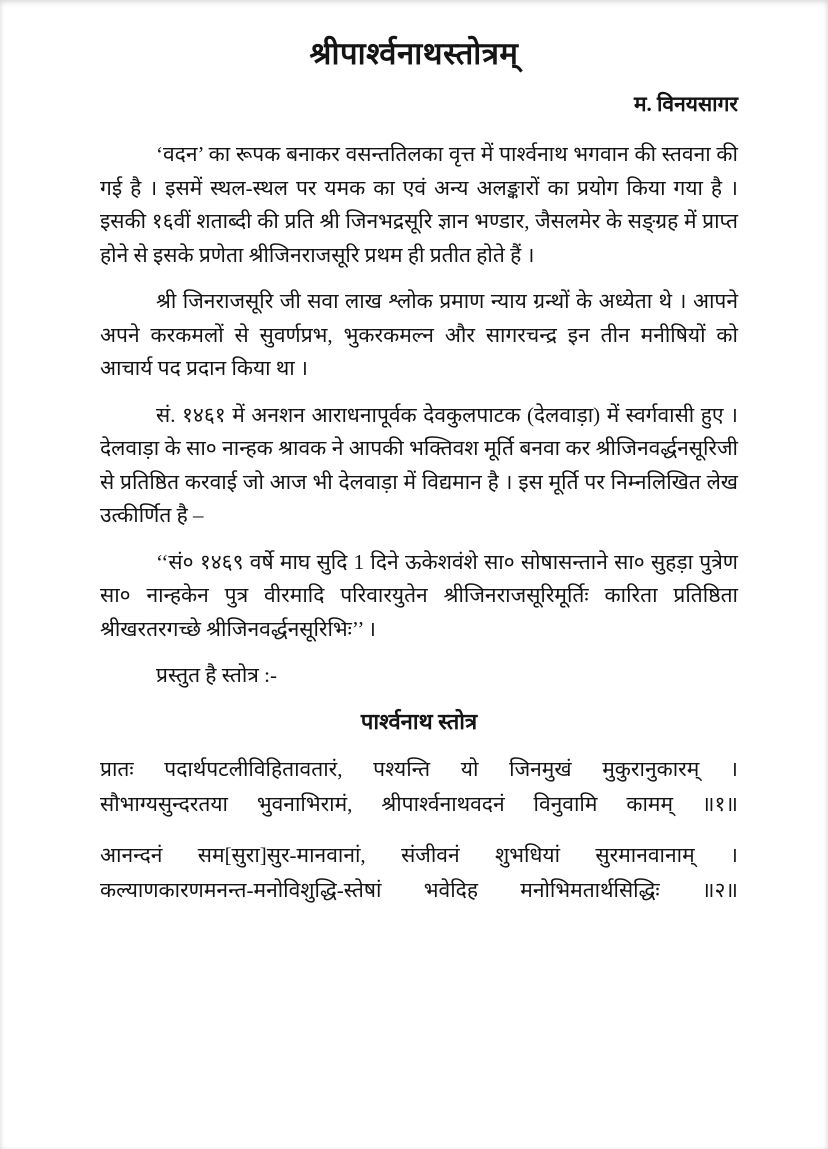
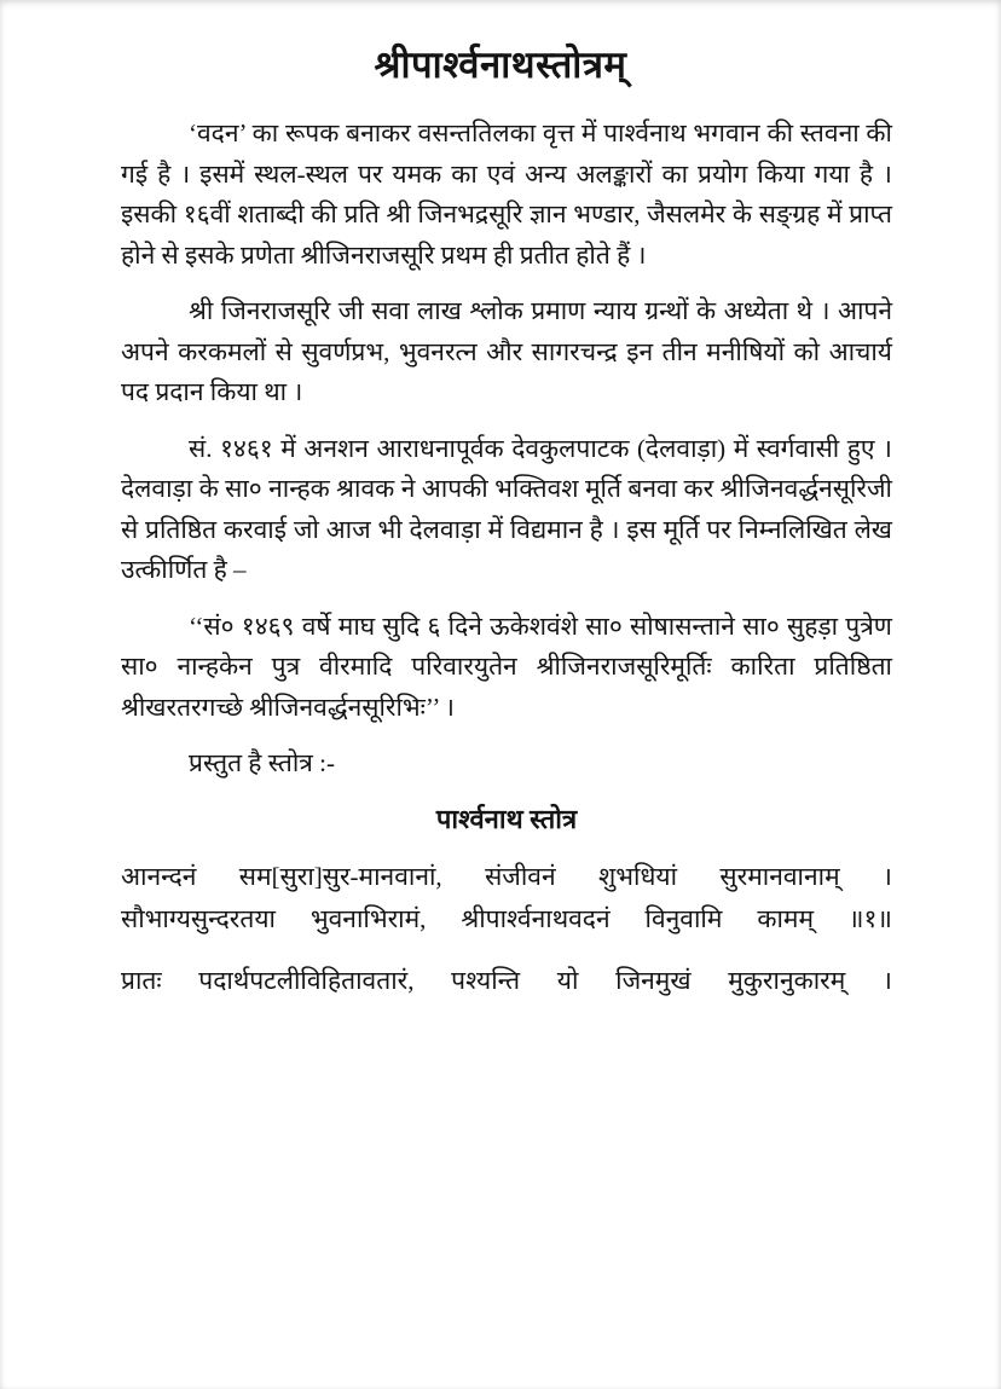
  श्रीपार्श्वनाथस्तोत्रम्
- म. विनयसागर
  ‘वदन’ का रूपक बनाकर वसन्ततिलका वृत्त में पार्श्वनाथ भगवान की स्तवना की गई है । इसमें स्थल-स्थल पर यमक का एवं अन्य अलङ्कारों का प्रयोग किया गया है । इसकी १६वीं शताब्दी की प्रति श्री जिनभद्रसूरि ज्ञान भण्डार, जैसलमेर के सङ्ग्रह में प्राप्त होने से इसके प्रणेता श्रीजिनराजसूरि प्रथम ही प्रतीत होते हैं ।
- श्री जिनराजसूरि जी सवा लाख श्लोक प्रमाण न्याय ग्रन्थों के अध्येता थे । आपने अपने करकमलों से सुवर्णप्रभ, भुकरकमल्न और सागरचन्द्र इन तीन मनीषियों को आचार्य पद प्रदान किया था ।
+ श्री जिनराजसूरि जी सवा लाख श्लोक प्रमाण न्याय ग्रन्थों के अध्येता थे । आपने अपने करकमलों से सुवर्णप्रभ, भुवनरत्न और सागरचन्द्र इन तीन मनीषियों को आचार्य पद प्रदान किया था ।
  सं. १४६१ में अनशन आराधनापूर्वक देवकुलपाटक (देलवाड़ा) में स्वर्गवासी हुए । देलवाड़ा के सा० नान्हक श्रावक ने आपकी भक्तिवश मूर्ति बनवा कर श्रीजिनवर्द्धनसूरिजी से प्रतिष्ठित करवाई जो आज भी देलवाड़ा में विद्यमान है । इस मूर्ति पर निम्नलिखित लेख उत्कीर्णित है –
- ‘‘सं० १४६९ वर्षे माघ सुदि 1 दिने ऊकेशवंशे सा० सोषासन्ताने सा० सुहड़ा पुत्रेण सा० नान्हकेन पुत्र वीरमादि परिवारयुतेन श्रीजिनराजसूरिमूर्तिः कारिता प्रतिष्ठिता श्रीखरतरगच्छे श्रीजिनवर्द्धनसूरिभिः’’ ।
+ ‘‘सं० १४६९ वर्षे माघ सुदि ६ दिने ऊकेशवंशे सा० सोषासन्ताने सा० सुहड़ा पुत्रेण सा० नान्हकेन पुत्र वीरमादि परिवारयुतेन श्रीजिनराजसूरिमूर्तिः कारिता प्रतिष्ठिता श्रीखरतरगच्छे श्रीजिनवर्द्धनसूरिभिः’’ ।
  प्रस्तुत है स्तोत्र :-
  पार्श्वनाथ स्तोत्र
- प्रातः पदार्थपटलीविहितावतारं, पश्यन्ति यो जिनमुखं मुकुरानुकारम् ।
+ आनन्दनं सम[सुरा]सुर-मानवानां, संजीवनं शुभधियां सुरमानवानाम् ।
  सौभाग्यसुन्दरतया भुवनाभिरामं, श्रीपार्श्वनाथवदनं विनुवामि कामम् ॥१॥
- आनन्दनं सम[सुरा]सुर-मानवानां, संजीवनं शुभधियां सुरमानवानाम् ।
+ प्रातः पदार्थपटलीविहितावतारं, पश्यन्ति यो जिनमुखं मुकुरानुकारम् ।
- कल्याणकारणमनन्त-मनोविशुद्धि-स्तेषां भवेदिह मनोभिमतार्थसिद्धिः ॥२॥
